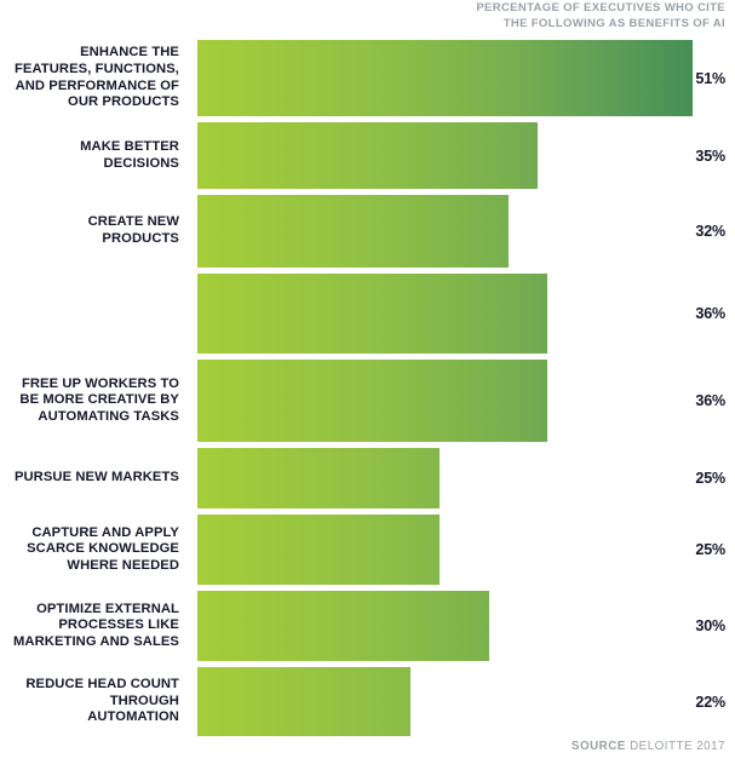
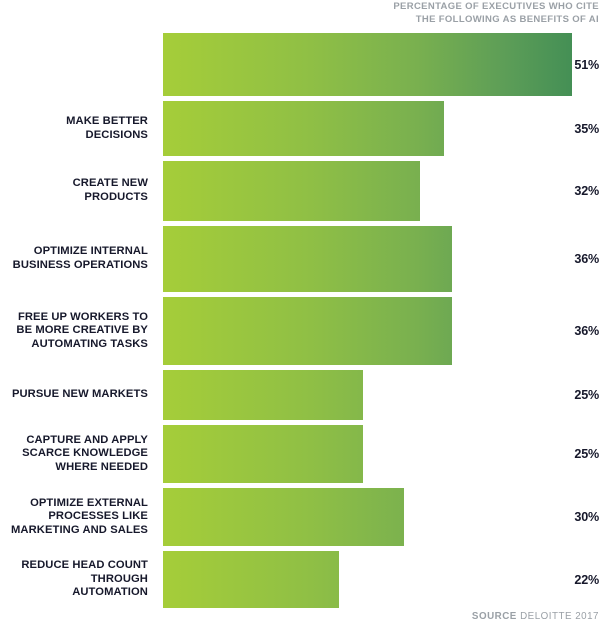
  PERCENTAGE OF EXECUTIVES WHO CITE
  THE FOLLOWING AS BENEFITS OF AI
- ENHANCE THE
- FEATURES, FUNCTIONS,
- AND PERFORMANCE OF
- OUR PRODUCTS
  51%
  MAKE BETTER
  DECISIONS
  35%
  CREATE NEW
  PRODUCTS
  32%
+ OPTIMIZE INTERNAL
+ BUSINESS OPERATIONS
  36%
  FREE UP WORKERS TO
  BE MORE CREATIVE BY
  AUTOMATING TASKS
  36%
  PURSUE NEW MARKETS
  25%
  CAPTURE AND APPLY
  SCARCE KNOWLEDGE
  WHERE NEEDED
  25%
  OPTIMIZE EXTERNAL
  PROCESSES LIKE
  MARKETING AND SALES
  30%
  REDUCE HEAD COUNT
  THROUGH
  AUTOMATION
  22%
  SOURCE DELOITTE 2017
